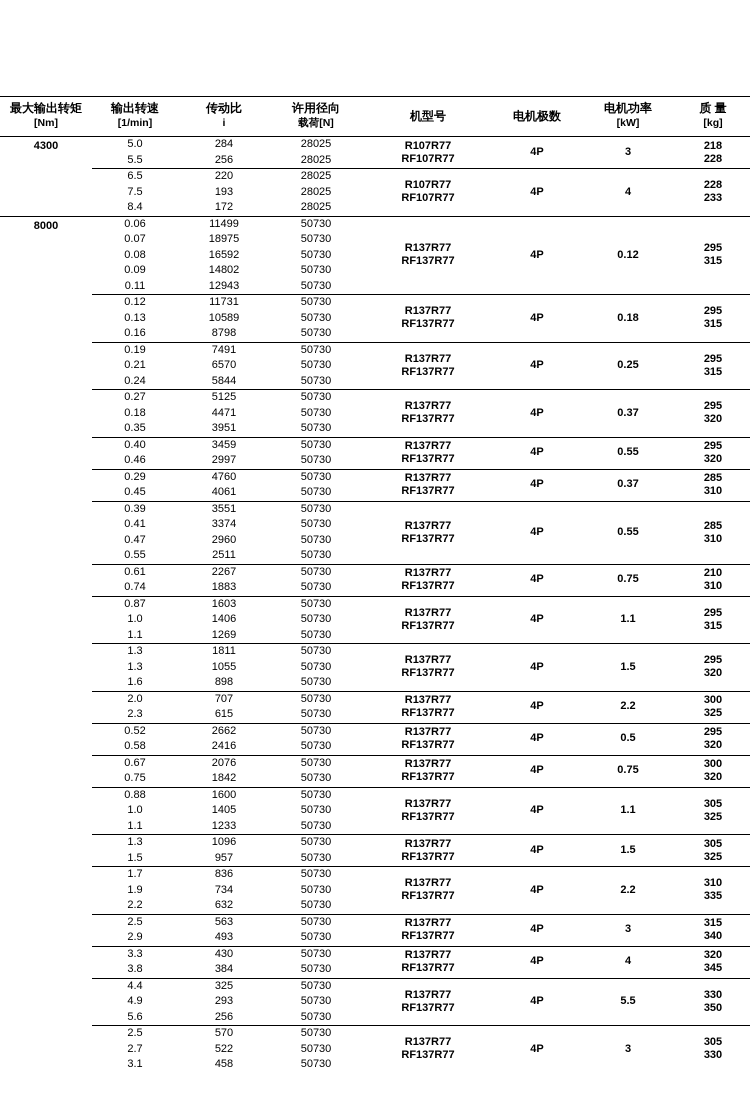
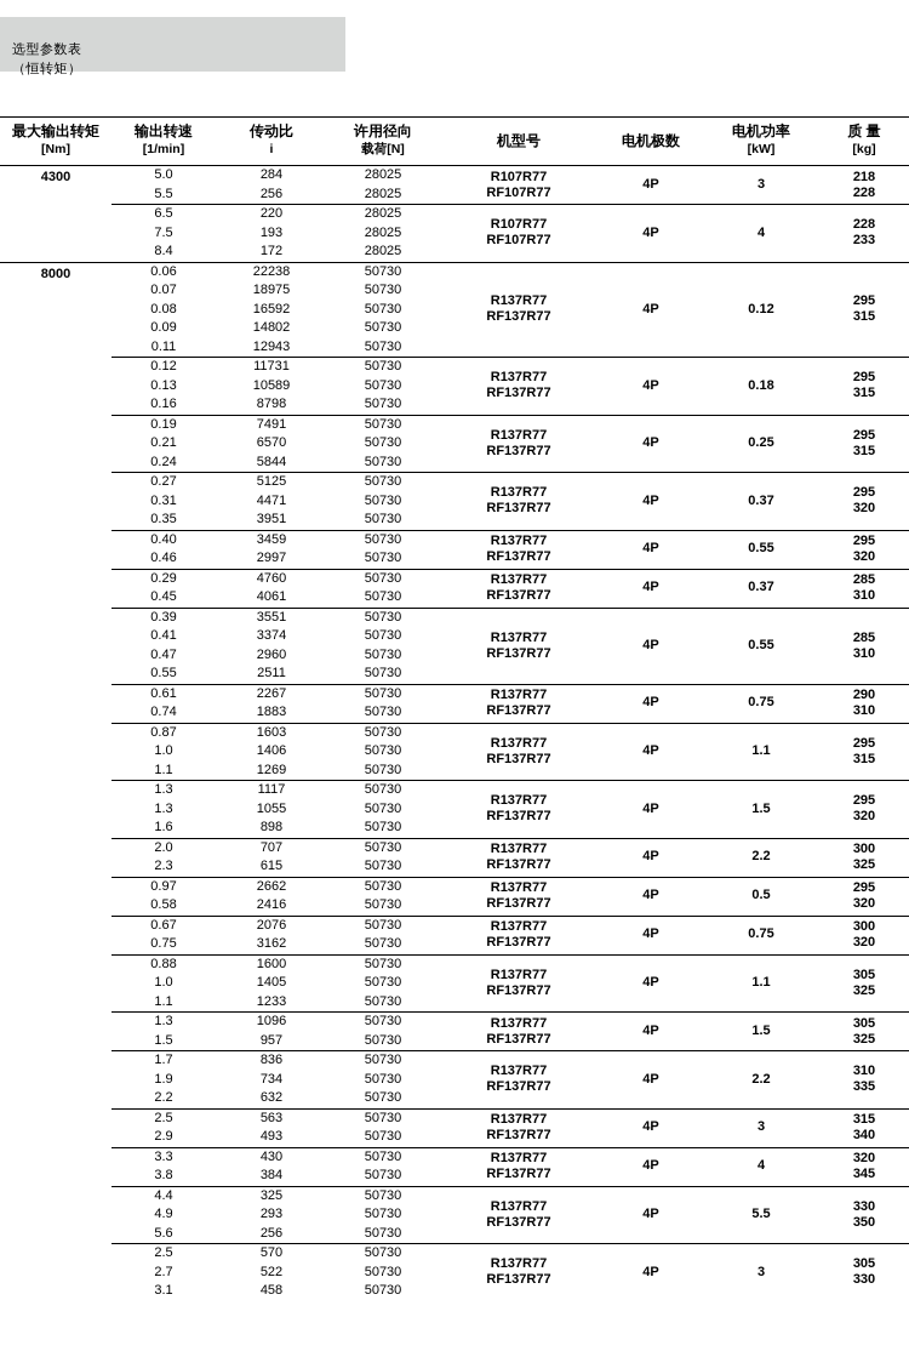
+ 选型参数表
+ （恒转矩）
  最大输出转矩[Nm]	输出转速[1/min]	传动比i	许用径向载荷[N]	机型号	电机极数	电机功率[kW]	质 量[kg]
  4300	5.0	284	28025	R107R77RF107R77	4P	3	218228
  5.5	256	28025
  6.5	220	28025	R107R77RF107R77	4P	4	228233
  7.5	193	28025
  8.4	172	28025
- 8000	0.06	11499	50730	R137R77RF137R77	4P	0.12	295315
+ 8000	0.06	22238	50730	R137R77RF137R77	4P	0.12	295315
  0.07	18975	50730
  0.08	16592	50730
  0.09	14802	50730
  0.11	12943	50730
  0.12	11731	50730	R137R77RF137R77	4P	0.18	295315
  0.13	10589	50730
  0.16	8798	50730
  0.19	7491	50730	R137R77RF137R77	4P	0.25	295315
  0.21	6570	50730
  0.24	5844	50730
  0.27	5125	50730	R137R77RF137R77	4P	0.37	295320
- 0.18	4471	50730
+ 0.31	4471	50730
  0.35	3951	50730
  0.40	3459	50730	R137R77RF137R77	4P	0.55	295320
  0.46	2997	50730
  0.29	4760	50730	R137R77RF137R77	4P	0.37	285310
  0.45	4061	50730
  0.39	3551	50730	R137R77RF137R77	4P	0.55	285310
  0.41	3374	50730
  0.47	2960	50730
  0.55	2511	50730
- 0.61	2267	50730	R137R77RF137R77	4P	0.75	210310
+ 0.61	2267	50730	R137R77RF137R77	4P	0.75	290310
  0.74	1883	50730
  0.87	1603	50730	R137R77RF137R77	4P	1.1	295315
  1.0	1406	50730
  1.1	1269	50730
- 1.3	1811	50730	R137R77RF137R77	4P	1.5	295320
+ 1.3	1117	50730	R137R77RF137R77	4P	1.5	295320
  1.3	1055	50730
  1.6	898	50730
  2.0	707	50730	R137R77RF137R77	4P	2.2	300325
  2.3	615	50730
- 0.52	2662	50730	R137R77RF137R77	4P	0.5	295320
+ 0.97	2662	50730	R137R77RF137R77	4P	0.5	295320
  0.58	2416	50730
  0.67	2076	50730	R137R77RF137R77	4P	0.75	300320
- 0.75	1842	50730
+ 0.75	3162	50730
  0.88	1600	50730	R137R77RF137R77	4P	1.1	305325
  1.0	1405	50730
  1.1	1233	50730
  1.3	1096	50730	R137R77RF137R77	4P	1.5	305325
  1.5	957	50730
  1.7	836	50730	R137R77RF137R77	4P	2.2	310335
  1.9	734	50730
  2.2	632	50730
  2.5	563	50730	R137R77RF137R77	4P	3	315340
  2.9	493	50730
  3.3	430	50730	R137R77RF137R77	4P	4	320345
  3.8	384	50730
  4.4	325	50730	R137R77RF137R77	4P	5.5	330350
  4.9	293	50730
  5.6	256	50730
  2.5	570	50730	R137R77RF137R77	4P	3	305330
  2.7	522	50730
  3.1	458	50730
